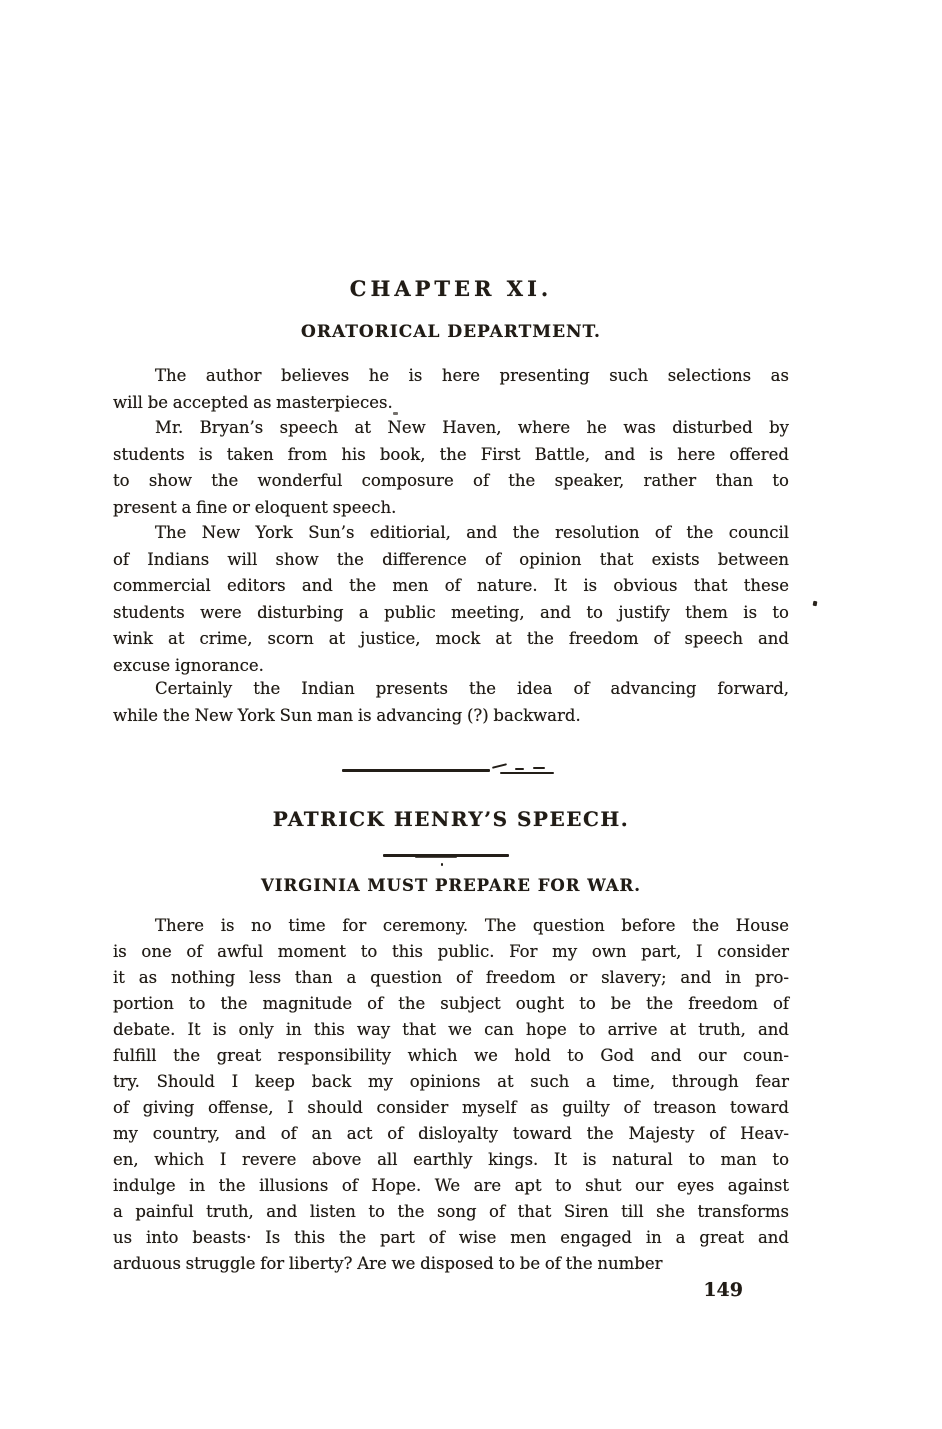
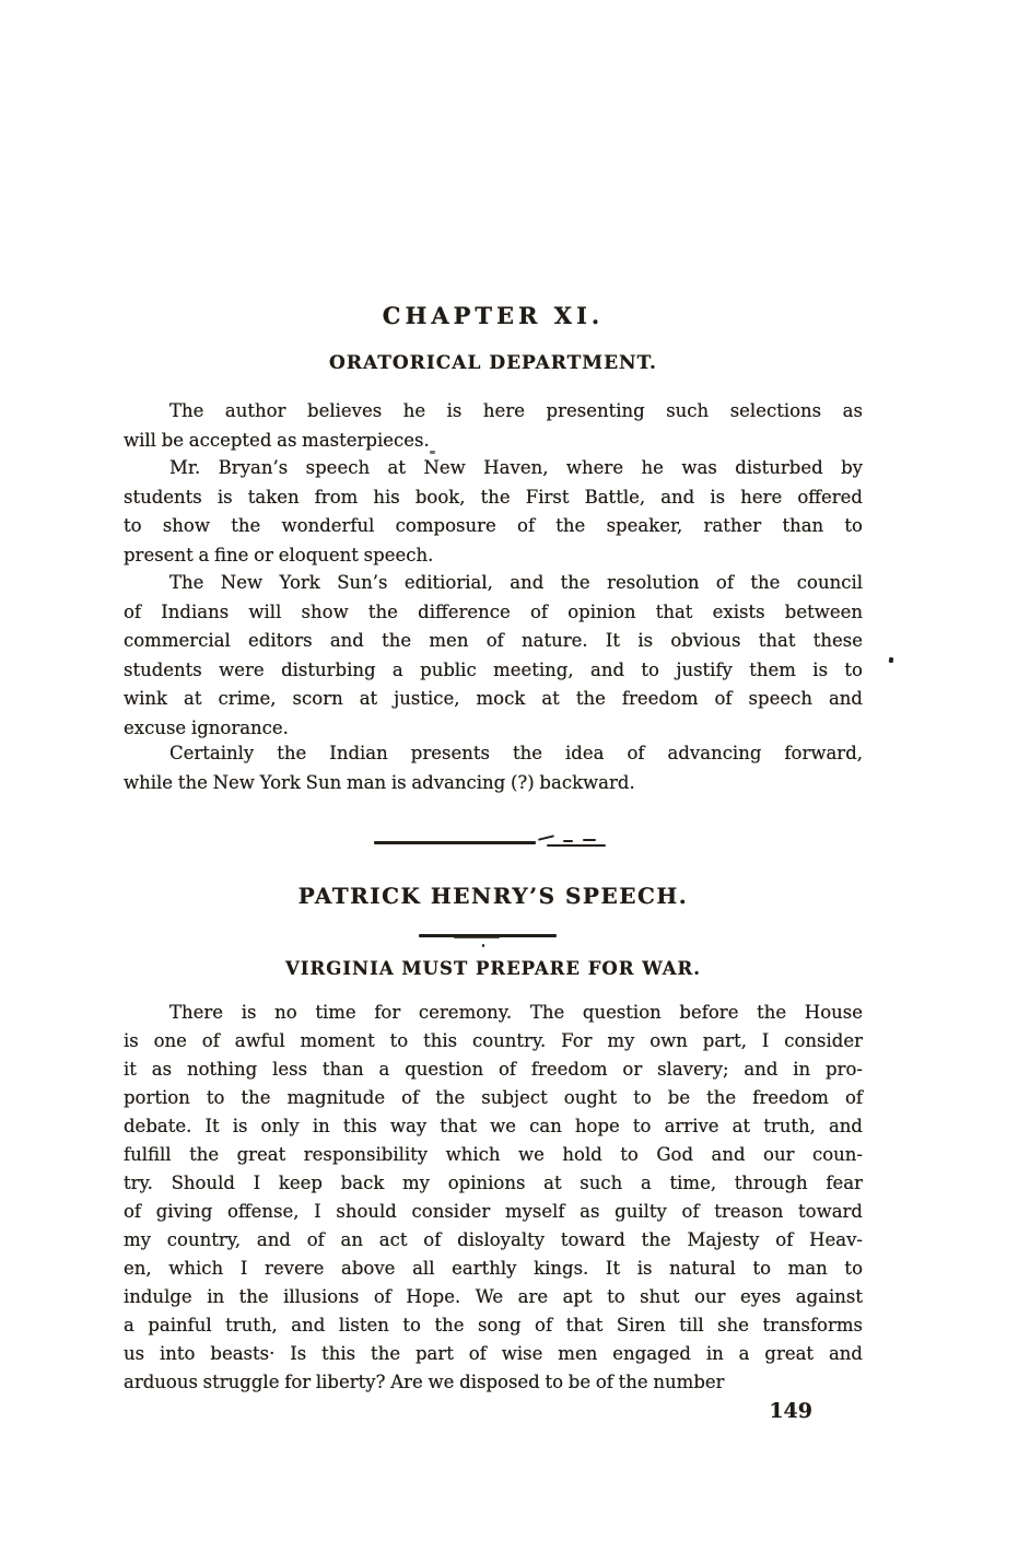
  CHAPTER XI.
  ORATORICAL DEPARTMENT.
  The author believes he is here presenting such selections as
  will be accepted as masterpieces.
  Mr. Bryan’s speech at New Haven, where he was disturbed by
  students is taken from his book, the First Battle, and is here offered
  to show the wonderful composure of the speaker, rather than to
  present a fine or eloquent speech.
  The New York Sun’s editiorial, and the resolution of the council
  of Indians will show the difference of opinion that exists between
  commercial editors and the men of nature. It is obvious that these
  students were disturbing a public meeting, and to justify them is to
  wink at crime, scorn at justice, mock at the freedom of speech and
  excuse ignorance.
  Certainly the Indian presents the idea of advancing forward,
  while the New York Sun man is advancing (?) backward.
  PATRICK HENRY’S SPEECH.
  VIRGINIA MUST PREPARE FOR WAR.
  There is no time for ceremony. The question before the House
- is one of awful moment to this public. For my own part, I consider
+ is one of awful moment to this country. For my own part, I consider
  it as nothing less than a question of freedom or slavery; and in pro-
  portion to the magnitude of the subject ought to be the freedom of
  debate. It is only in this way that we can hope to arrive at truth, and
  fulfill the great responsibility which we hold to God and our coun-
  try. Should I keep back my opinions at such a time, through fear
  of giving offense, I should consider myself as guilty of treason toward
  my country, and of an act of disloyalty toward the Majesty of Heav-
  en, which I revere above all earthly kings. It is natural to man to
  indulge in the illusions of Hope. We are apt to shut our eyes against
  a painful truth, and listen to the song of that Siren till she transforms
  us into beasts· Is this the part of wise men engaged in a great and
  arduous struggle for liberty? Are we disposed to be of the number
  149
